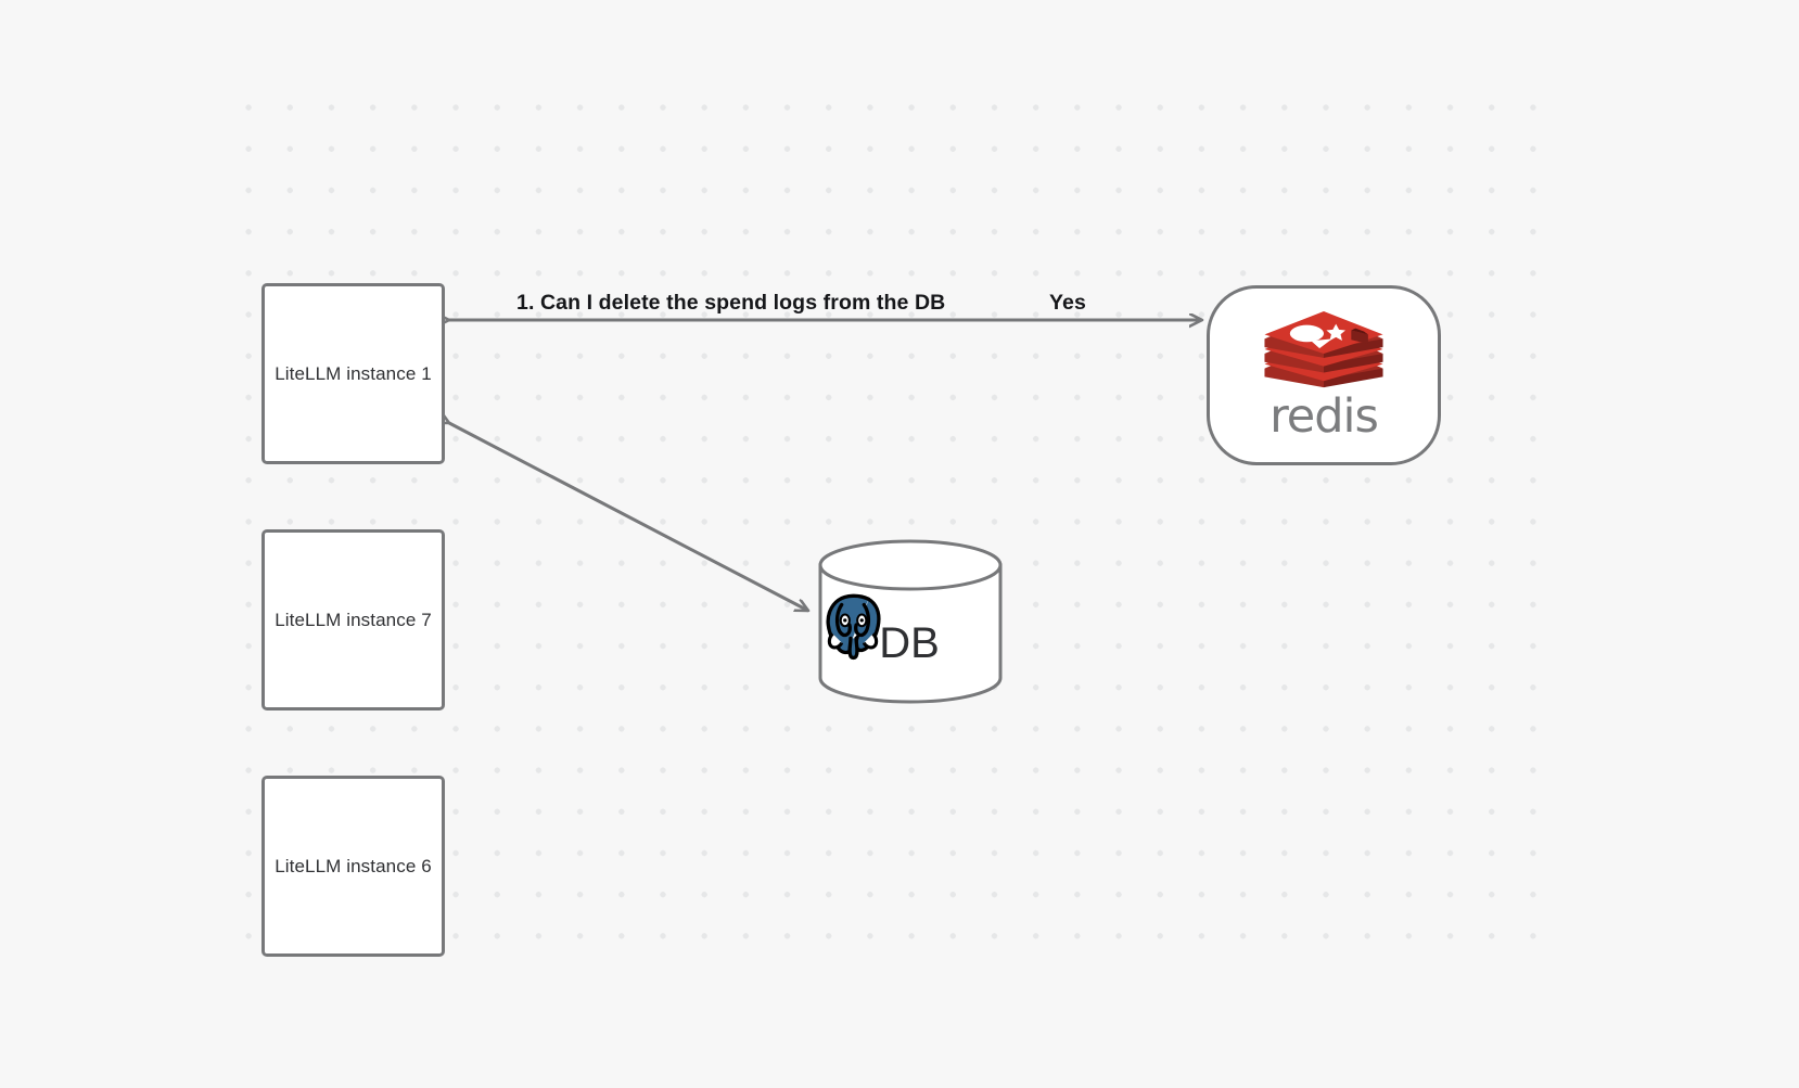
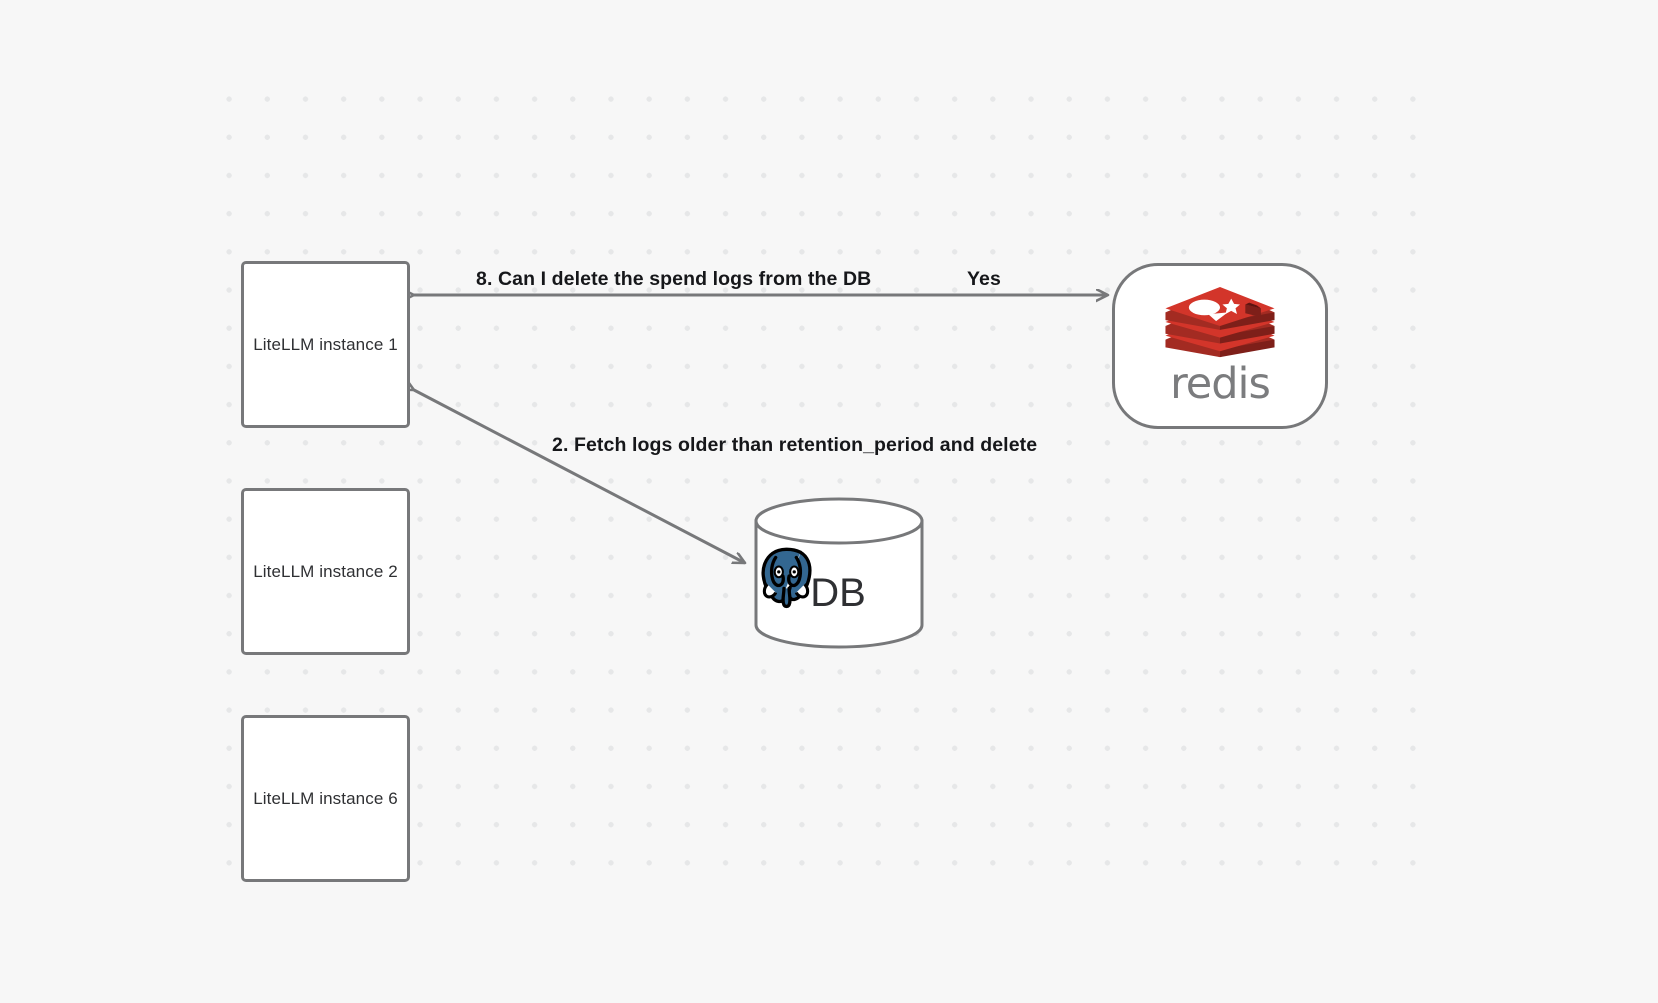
- 1. Can I delete the spend logs from the DB
+ 8. Can I delete the spend logs from the DB
  Yes
+ 2. Fetch logs older than retention_period and delete
  LiteLLM instance 1
- LiteLLM instance 7
+ LiteLLM instance 2
  LiteLLM instance 6
  redis
  DB
